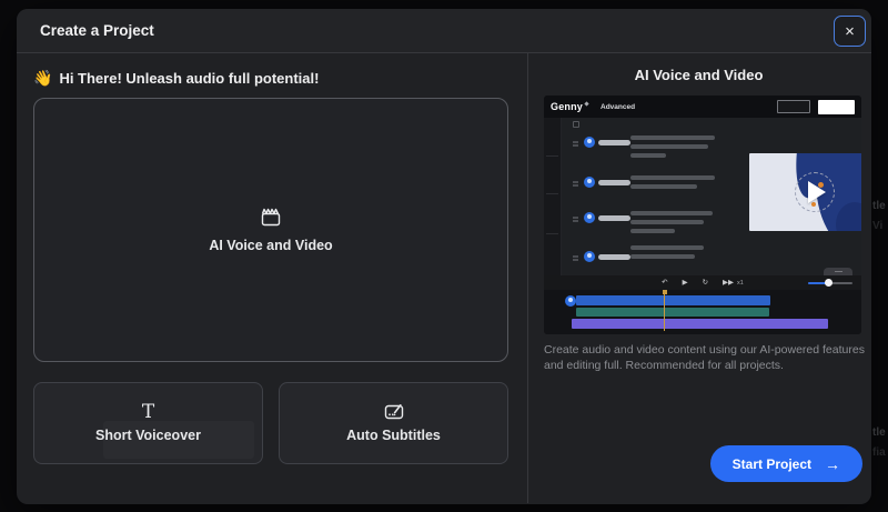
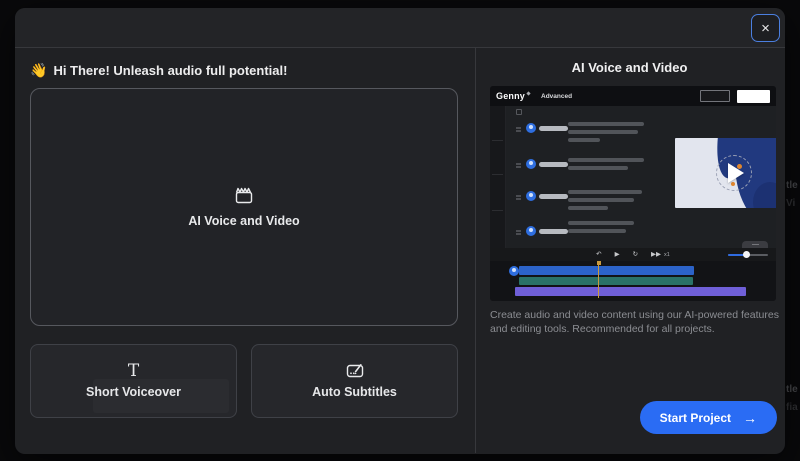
  tle
  Vi
  tle
  fia
- Create a Project
  ×
  👋
  Hi There! Unleash audio full potential!
  AI Voice and Video
  T
  Short Voiceover
  Auto Subtitles
  AI Voice and Video
  Genny
- Create audio and video content using our AI-powered features and editing full. Recommended for all projects.
+ Create audio and video content using our AI-powered features and editing tools. Recommended for all projects.
  Start Project
  →
